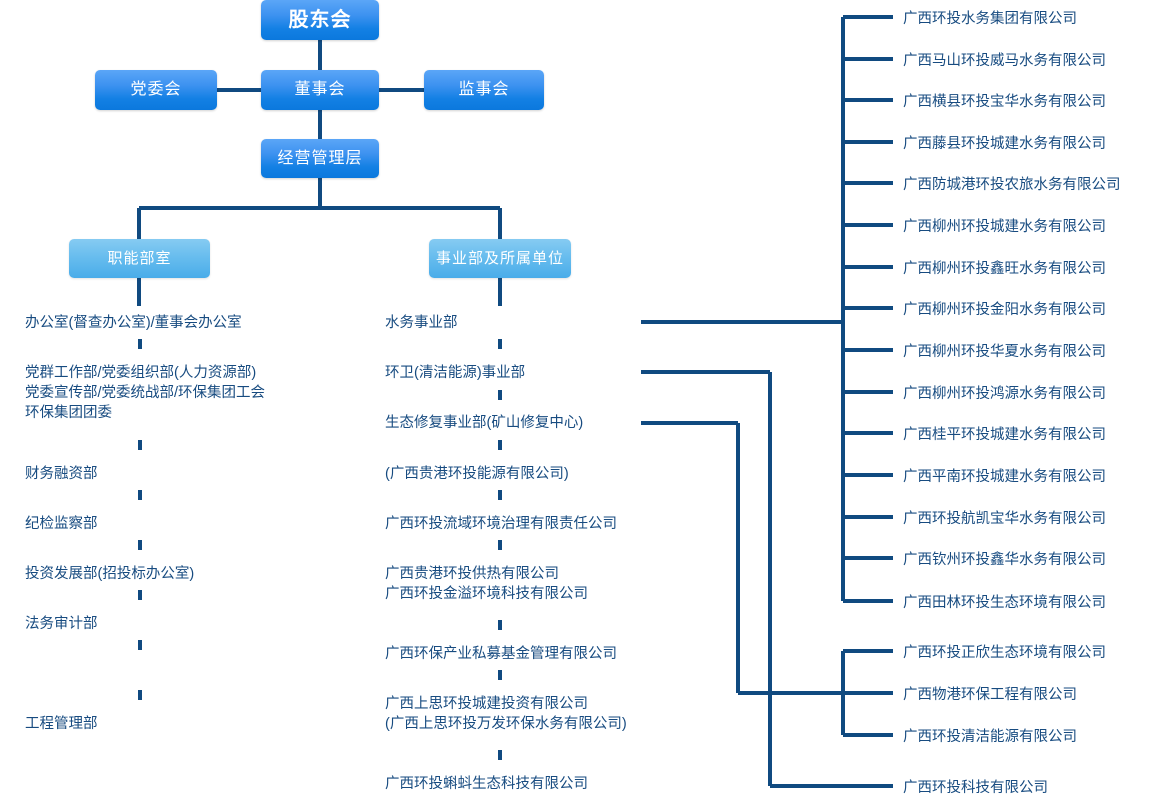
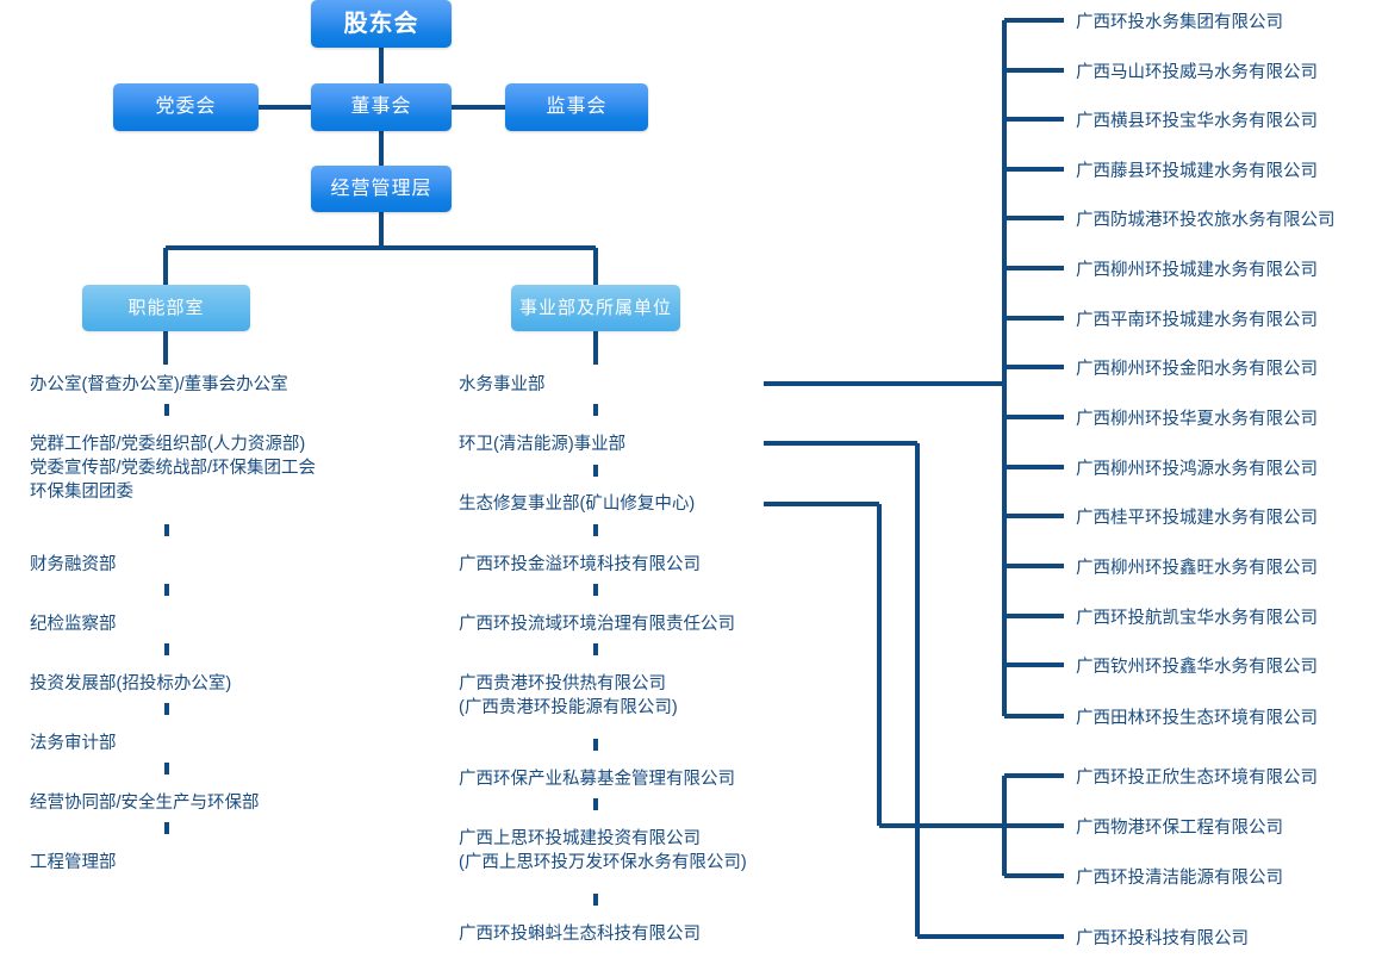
  股东会
  党委会
  董事会
  监事会
  经营管理层
  职能部室
  事业部及所属单位
  办公室(督查办公室)/董事会办公室
  党群工作部/党委组织部(人力资源部)
  党委宣传部/党委统战部/环保集团工会
  环保集团团委
  财务融资部
  纪检监察部
  投资发展部(招投标办公室)
  法务审计部
+ 经营协同部/安全生产与环保部
  工程管理部
  水务事业部
  环卫(清洁能源)事业部
  生态修复事业部(矿山修复中心)
- (广西贵港环投能源有限公司)
+ 广西环投金溢环境科技有限公司
  广西环投流域环境治理有限责任公司
  广西贵港环投供热有限公司
- 广西环投金溢环境科技有限公司
+ (广西贵港环投能源有限公司)
  广西环保产业私募基金管理有限公司
  广西上思环投城建投资有限公司
  (广西上思环投万发环保水务有限公司)
  广西环投蝌蚪生态科技有限公司
  广西环投水务集团有限公司
  广西马山环投威马水务有限公司
  广西横县环投宝华水务有限公司
  广西藤县环投城建水务有限公司
  广西防城港环投农旅水务有限公司
  广西柳州环投城建水务有限公司
- 广西柳州环投鑫旺水务有限公司
+ 广西平南环投城建水务有限公司
  广西柳州环投金阳水务有限公司
  广西柳州环投华夏水务有限公司
  广西柳州环投鸿源水务有限公司
  广西桂平环投城建水务有限公司
- 广西平南环投城建水务有限公司
+ 广西柳州环投鑫旺水务有限公司
  广西环投航凯宝华水务有限公司
  广西钦州环投鑫华水务有限公司
  广西田林环投生态环境有限公司
  广西环投正欣生态环境有限公司
  广西物港环保工程有限公司
  广西环投清洁能源有限公司
  广西环投科技有限公司
